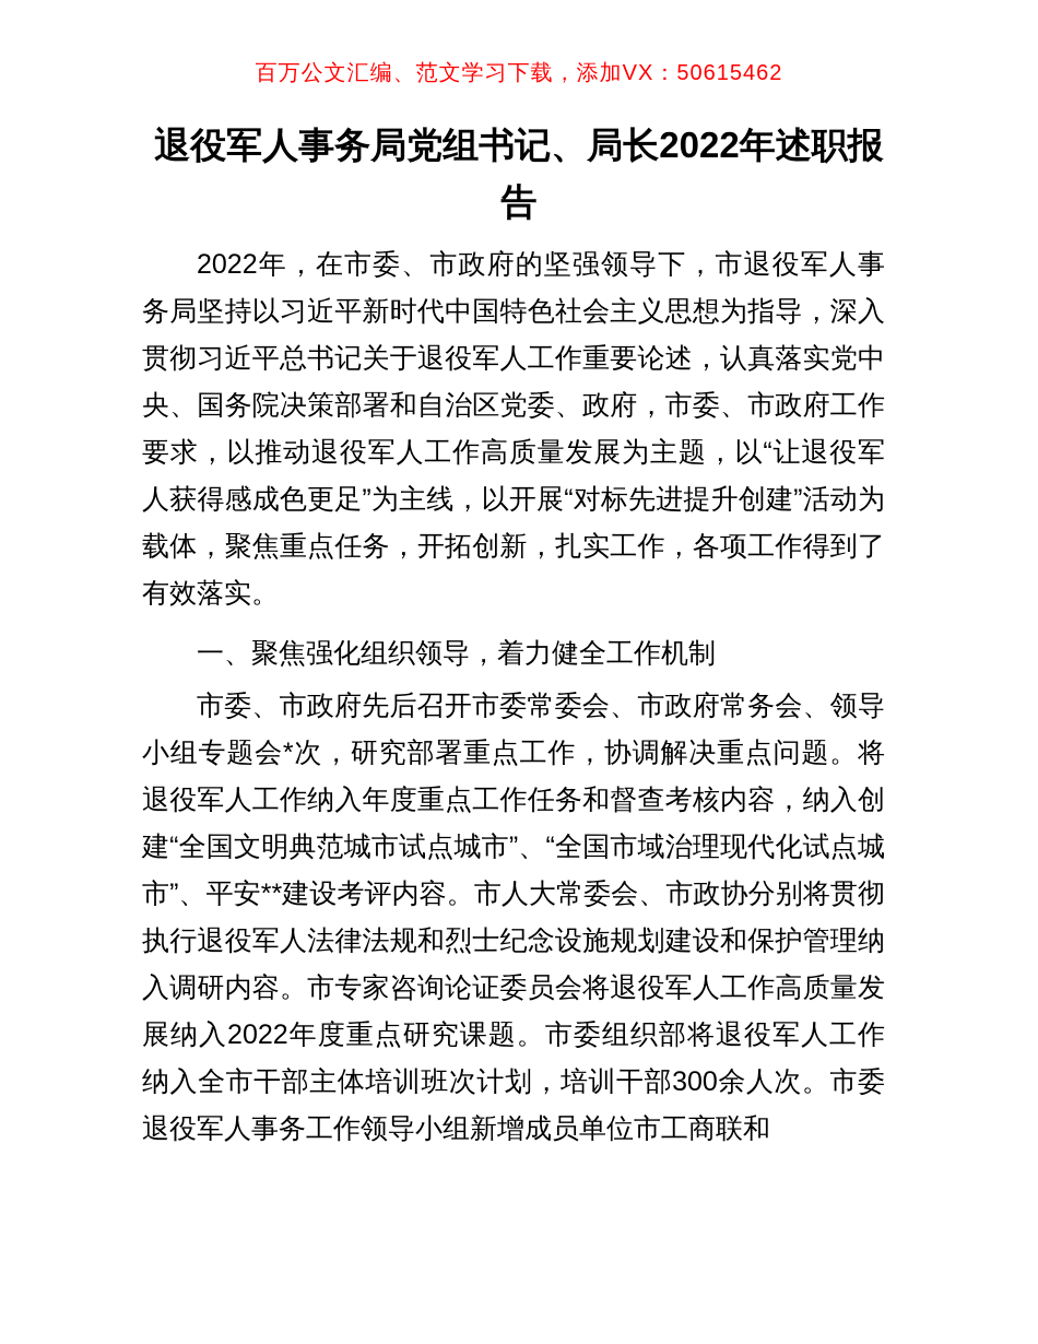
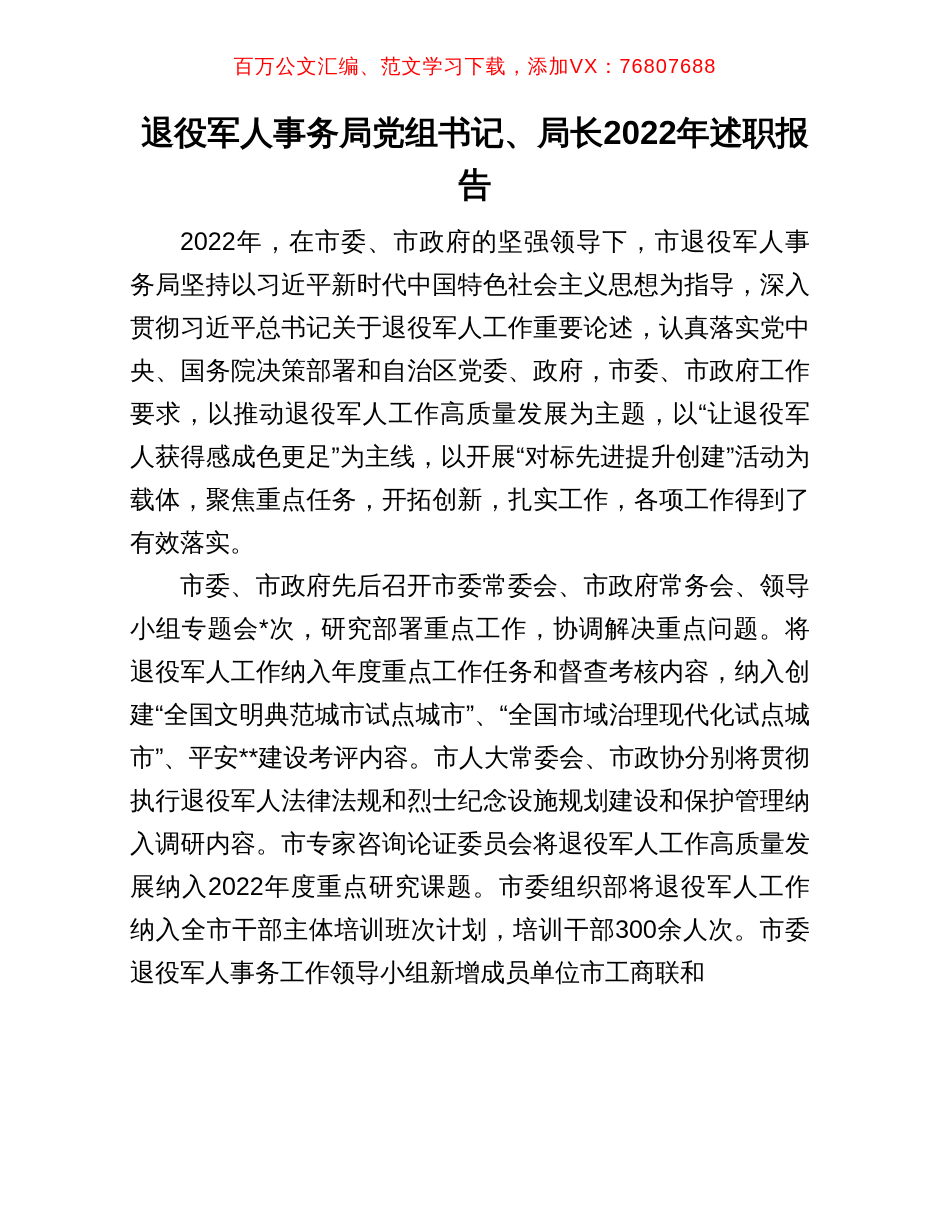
- 百万公文汇编、范文学习下载，添加VX：50615462
+ 百万公文汇编、范文学习下载，添加VX：76807688
  退役军人事务局党组书记、局长2022年述职报告
  2022年，在市委、市政府的坚强领导下，市退役军人事务局坚持以习近平新时代中国特色社会主义思想为指导，深入贯彻习近平总书记关于退役军人工作重要论述，认真落实党中央、国务院决策部署和自治区党委、政府，市委、市政府工作要求，以推动退役军人工作高质量发展为主题，以“让退役军人获得感成色更足”为主线，以开展“对标先进提升创建”活动为载体，聚焦重点任务，开拓创新，扎实工作，各项工作得到了有效落实。
- 一、聚焦强化组织领导，着力健全工作机制
  市委、市政府先后召开市委常委会、市政府常务会、领导小组专题会*次，研究部署重点工作，协调解决重点问题。将退役军人工作纳入年度重点工作任务和督查考核内容，纳入创建“全国文明典范城市试点城市”、“全国市域治理现代化试点城市”、平安**建设考评内容。市人大常委会、市政协分别将贯彻执行退役军人法律法规和烈士纪念设施规划建设和保护管理纳入调研内容。市专家咨询论证委员会将退役军人工作高质量发展纳入2022年度重点研究课题。市委组织部将退役军人工作纳入全市干部主体培训班次计划，培训干部300余人次。市委退役军人事务工作领导小组新增成员单位市工商联和
